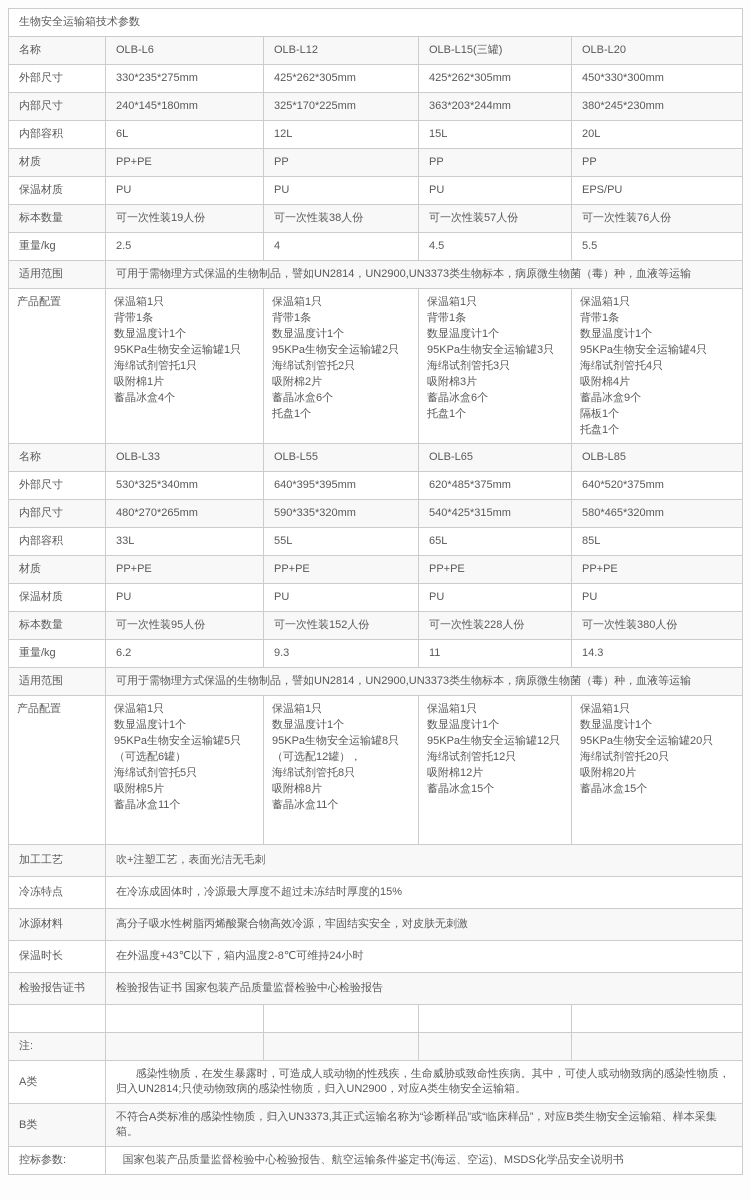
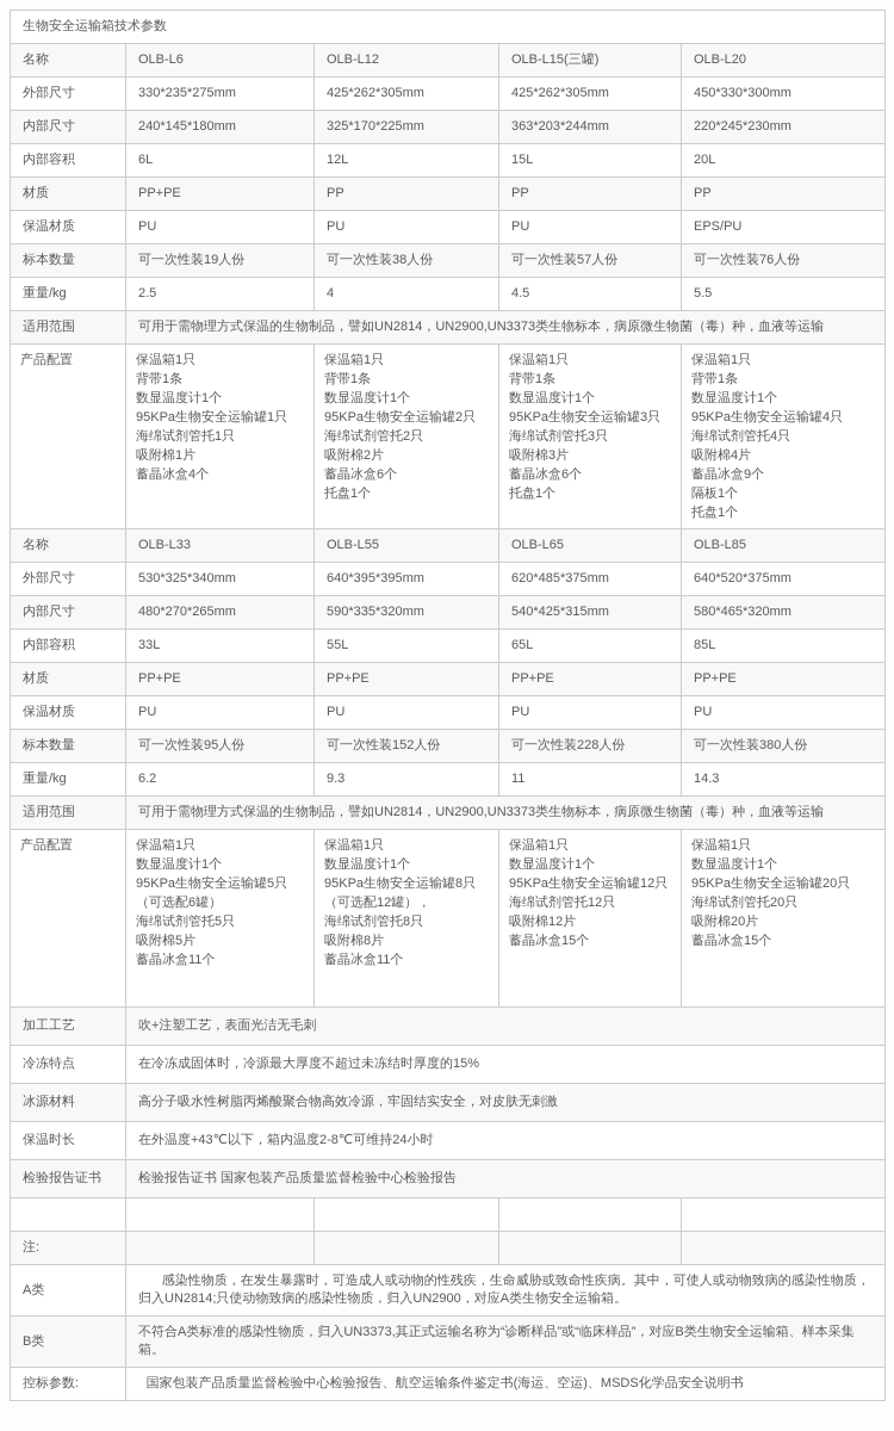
  生物安全运输箱技术参数
  名称	OLB-L6	OLB-L12	OLB-L15(三罐)	OLB-L20
  外部尺寸	330*235*275mm	425*262*305mm	425*262*305mm	450*330*300mm
- 内部尺寸	240*145*180mm	325*170*225mm	363*203*244mm	380*245*230mm
+ 内部尺寸	240*145*180mm	325*170*225mm	363*203*244mm	220*245*230mm
  内部容积	6L	12L	15L	20L
  材质	PP+PE	PP	PP	PP
  保温材质	PU	PU	PU	EPS/PU
  标本数量	可一次性装19人份	可一次性装38人份	可一次性装57人份	可一次性装76人份
  重量/kg	2.5	4	4.5	5.5
  适用范围	可用于需物理方式保温的生物制品，譬如UN2814，UN2900,UN3373类生物标本，病原微生物菌（毒）种，血液等运输
  产品配置	保温箱1只背带1条数显温度计1个95KPa生物安全运输罐1只海绵试剂管托1只吸附棉1片蓄晶冰盒4个	保温箱1只背带1条数显温度计1个95KPa生物安全运输罐2只海绵试剂管托2只吸附棉2片蓄晶冰盒6个托盘1个	保温箱1只背带1条数显温度计1个95KPa生物安全运输罐3只海绵试剂管托3只吸附棉3片蓄晶冰盒6个托盘1个	保温箱1只背带1条数显温度计1个95KPa生物安全运输罐4只海绵试剂管托4只吸附棉4片蓄晶冰盒9个隔板1个托盘1个
  名称	OLB-L33	OLB-L55	OLB-L65	OLB-L85
  外部尺寸	530*325*340mm	640*395*395mm	620*485*375mm	640*520*375mm
  内部尺寸	480*270*265mm	590*335*320mm	540*425*315mm	580*465*320mm
  内部容积	33L	55L	65L	85L
  材质	PP+PE	PP+PE	PP+PE	PP+PE
  保温材质	PU	PU	PU	PU
  标本数量	可一次性装95人份	可一次性装152人份	可一次性装228人份	可一次性装380人份
  重量/kg	6.2	9.3	11	14.3
  适用范围	可用于需物理方式保温的生物制品，譬如UN2814，UN2900,UN3373类生物标本，病原微生物菌（毒）种，血液等运输
  产品配置	保温箱1只数显温度计1个95KPa生物安全运输罐5只（可选配6罐）海绵试剂管托5只吸附棉5片蓄晶冰盒11个	保温箱1只数显温度计1个95KPa生物安全运输罐8只（可选配12罐），海绵试剂管托8只吸附棉8片蓄晶冰盒11个	保温箱1只数显温度计1个95KPa生物安全运输罐12只海绵试剂管托12只吸附棉12片蓄晶冰盒15个	保温箱1只数显温度计1个95KPa生物安全运输罐20只海绵试剂管托20只吸附棉20片蓄晶冰盒15个
  加工工艺	吹+注塑工艺，表面光洁无毛刺
  冷冻特点	在冷冻成固体时，冷源最大厚度不超过未冻结时厚度的15%
  冰源材料	高分子吸水性树脂丙烯酸聚合物高效冷源，牢固结实安全，对皮肤无刺激
  保温时长	在外温度+43℃以下，箱内温度2-8℃可维持24小时
  检验报告证书	检验报告证书 国家包装产品质量监督检验中心检验报告
  注:
  A类	感染性物质，在发生暴露时，可造成人或动物的性残疾，生命威胁或致命性疾病。其中，可使人或动物致病的感染性物质，归入UN2814;只使动物致病的感染性物质，归入UN2900，对应A类生物安全运输箱。
  B类	不符合A类标准的感染性物质，归入UN3373,其正式运输名称为“诊断样品”或“临床样品”，对应B类生物安全运输箱、样本采集箱。
  控标参数:	国家包装产品质量监督检验中心检验报告、航空运输条件鉴定书(海运、空运)、MSDS化学品安全说明书
